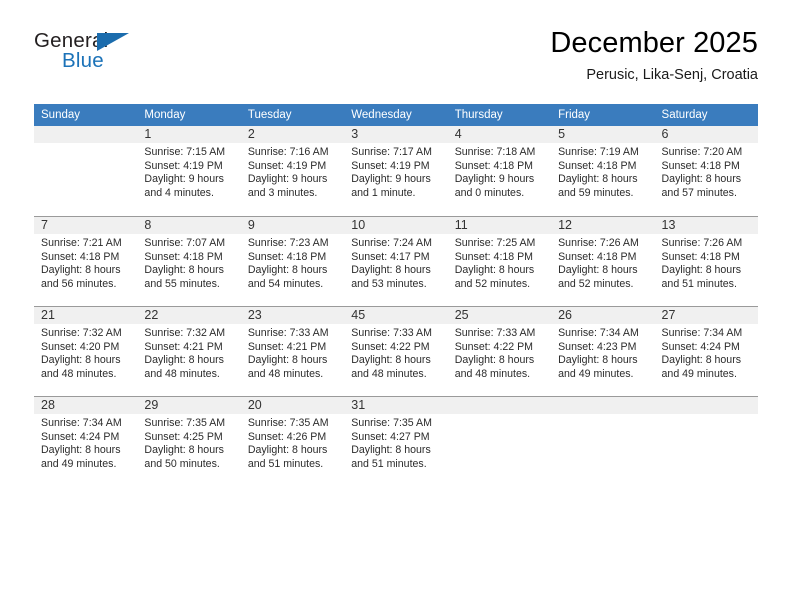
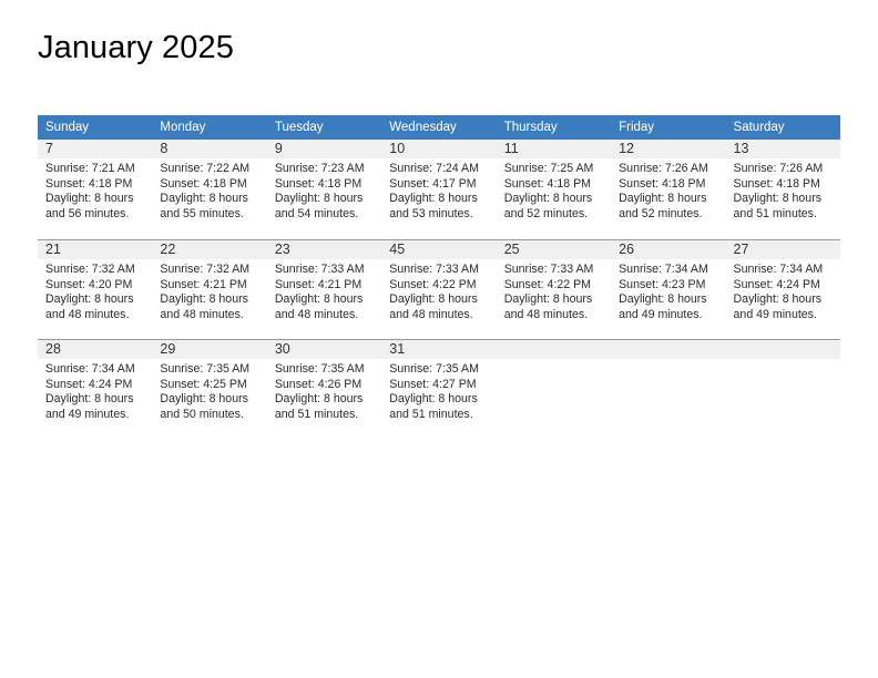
- General
- Blue
- December 2025
+ January 2025
- Perusic, Lika-Senj, Croatia
  Sunday	Monday	Tuesday	Wednesday	Thursday	Friday	Saturday
- 	1Sunrise: 7:15 AMSunset: 4:19 PMDaylight: 9 hoursand 4 minutes.	2Sunrise: 7:16 AMSunset: 4:19 PMDaylight: 9 hoursand 3 minutes.	3Sunrise: 7:17 AMSunset: 4:19 PMDaylight: 9 hoursand 1 minute.	4Sunrise: 7:18 AMSunset: 4:18 PMDaylight: 9 hoursand 0 minutes.	5Sunrise: 7:19 AMSunset: 4:18 PMDaylight: 8 hoursand 59 minutes.	6Sunrise: 7:20 AMSunset: 4:18 PMDaylight: 8 hoursand 57 minutes.
- 7Sunrise: 7:21 AMSunset: 4:18 PMDaylight: 8 hoursand 56 minutes.	8Sunrise: 7:07 AMSunset: 4:18 PMDaylight: 8 hoursand 55 minutes.	9Sunrise: 7:23 AMSunset: 4:18 PMDaylight: 8 hoursand 54 minutes.	10Sunrise: 7:24 AMSunset: 4:17 PMDaylight: 8 hoursand 53 minutes.	11Sunrise: 7:25 AMSunset: 4:18 PMDaylight: 8 hoursand 52 minutes.	12Sunrise: 7:26 AMSunset: 4:18 PMDaylight: 8 hoursand 52 minutes.	13Sunrise: 7:26 AMSunset: 4:18 PMDaylight: 8 hoursand 51 minutes.
+ 7Sunrise: 7:21 AMSunset: 4:18 PMDaylight: 8 hoursand 56 minutes.	8Sunrise: 7:22 AMSunset: 4:18 PMDaylight: 8 hoursand 55 minutes.	9Sunrise: 7:23 AMSunset: 4:18 PMDaylight: 8 hoursand 54 minutes.	10Sunrise: 7:24 AMSunset: 4:17 PMDaylight: 8 hoursand 53 minutes.	11Sunrise: 7:25 AMSunset: 4:18 PMDaylight: 8 hoursand 52 minutes.	12Sunrise: 7:26 AMSunset: 4:18 PMDaylight: 8 hoursand 52 minutes.	13Sunrise: 7:26 AMSunset: 4:18 PMDaylight: 8 hoursand 51 minutes.
  21Sunrise: 7:32 AMSunset: 4:20 PMDaylight: 8 hoursand 48 minutes.	22Sunrise: 7:32 AMSunset: 4:21 PMDaylight: 8 hoursand 48 minutes.	23Sunrise: 7:33 AMSunset: 4:21 PMDaylight: 8 hoursand 48 minutes.	45Sunrise: 7:33 AMSunset: 4:22 PMDaylight: 8 hoursand 48 minutes.	25Sunrise: 7:33 AMSunset: 4:22 PMDaylight: 8 hoursand 48 minutes.	26Sunrise: 7:34 AMSunset: 4:23 PMDaylight: 8 hoursand 49 minutes.	27Sunrise: 7:34 AMSunset: 4:24 PMDaylight: 8 hoursand 49 minutes.
- 28Sunrise: 7:34 AMSunset: 4:24 PMDaylight: 8 hoursand 49 minutes.	29Sunrise: 7:35 AMSunset: 4:25 PMDaylight: 8 hoursand 50 minutes.	20Sunrise: 7:35 AMSunset: 4:26 PMDaylight: 8 hoursand 51 minutes.	31Sunrise: 7:35 AMSunset: 4:27 PMDaylight: 8 hoursand 51 minutes.
+ 28Sunrise: 7:34 AMSunset: 4:24 PMDaylight: 8 hoursand 49 minutes.	29Sunrise: 7:35 AMSunset: 4:25 PMDaylight: 8 hoursand 50 minutes.	30Sunrise: 7:35 AMSunset: 4:26 PMDaylight: 8 hoursand 51 minutes.	31Sunrise: 7:35 AMSunset: 4:27 PMDaylight: 8 hoursand 51 minutes.
